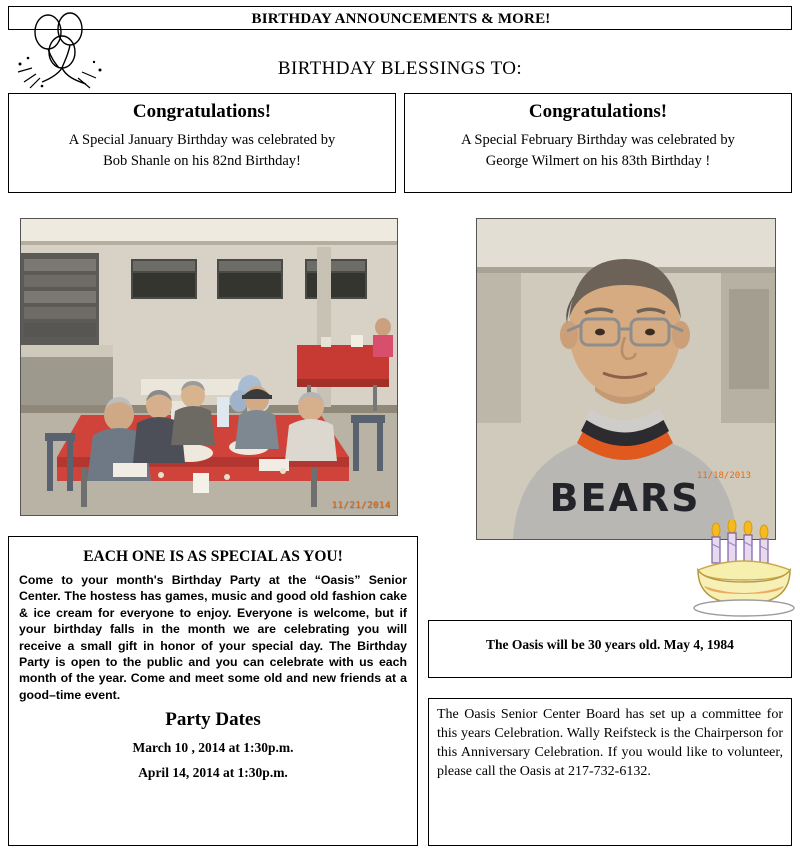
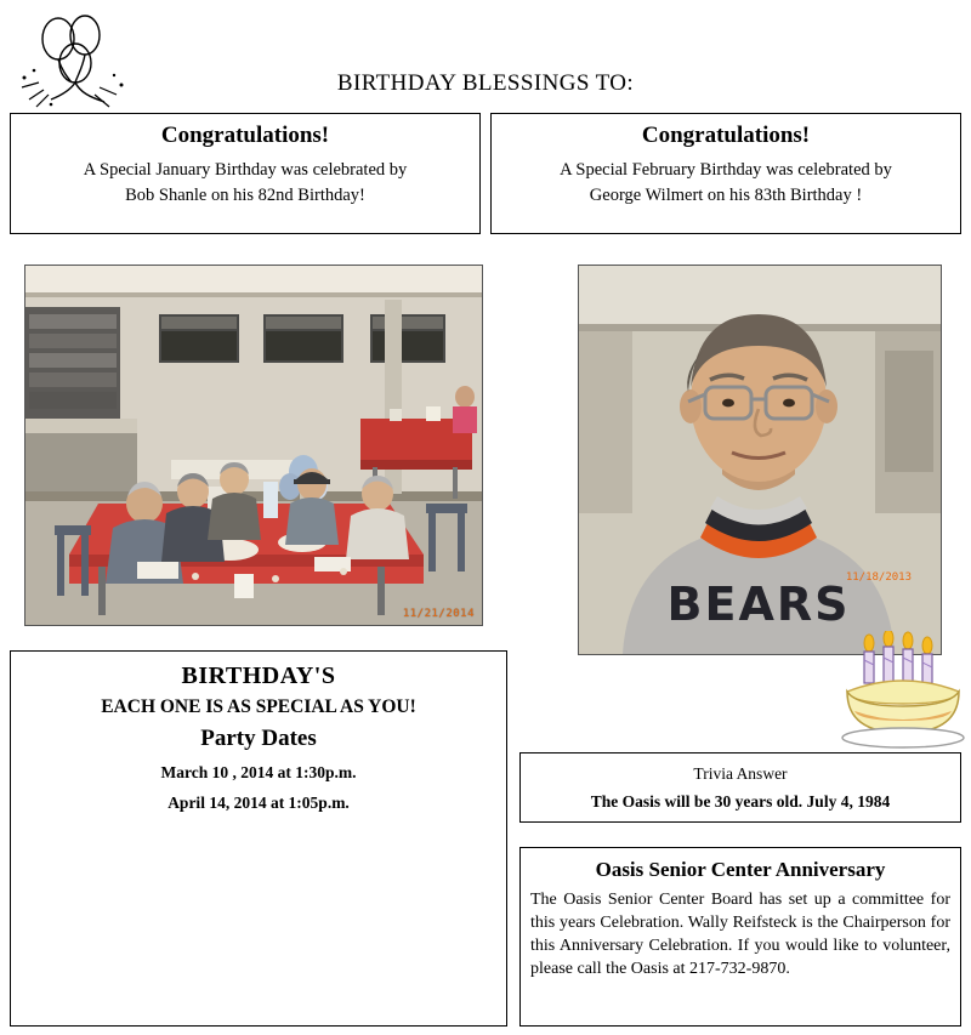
- BIRTHDAY ANNOUNCEMENTS & MORE!
  BIRTHDAY BLESSINGS TO:
  Congratulations!
  A Special January Birthday was celebrated by
  Bob Shanle on his 82nd Birthday!
  Congratulations!
  A Special February Birthday was celebrated by
  George Wilmert on his 83th Birthday !
  11/21/2014
  BEARS
  11/18/2013
+ BIRTHDAY'S
  EACH ONE IS AS SPECIAL AS YOU!
- Come to your month's Birthday Party at the “Oasis” Senior Center. The hostess has games, music and good old fashion cake & ice cream for everyone to enjoy. Everyone is welcome, but if your birthday falls in the month we are celebrating you will receive a small gift in honor of your special day. The Birthday Party is open to the public and you can celebrate with us each month of the year. Come and meet some old and new friends at a good–time event.
  Party Dates
  March 10 , 2014 at 1:30p.m.
- April 14, 2014 at 1:30p.m.
+ April 14, 2014 at 1:05p.m.
+ Trivia Answer
- The Oasis will be 30 years old. May 4, 1984
+ The Oasis will be 30 years old. July 4, 1984
+ Oasis Senior Center Anniversary
- The Oasis Senior Center Board has set up a committee for this years Celebration. Wally Reifsteck is the Chairperson for this Anniversary Celebration. If you would like to volunteer, please call the Oasis at 217-732-6132.
+ The Oasis Senior Center Board has set up a committee for this years Celebration. Wally Reifsteck is the Chairperson for this Anniversary Celebration. If you would like to volunteer, please call the Oasis at 217-732-9870.
